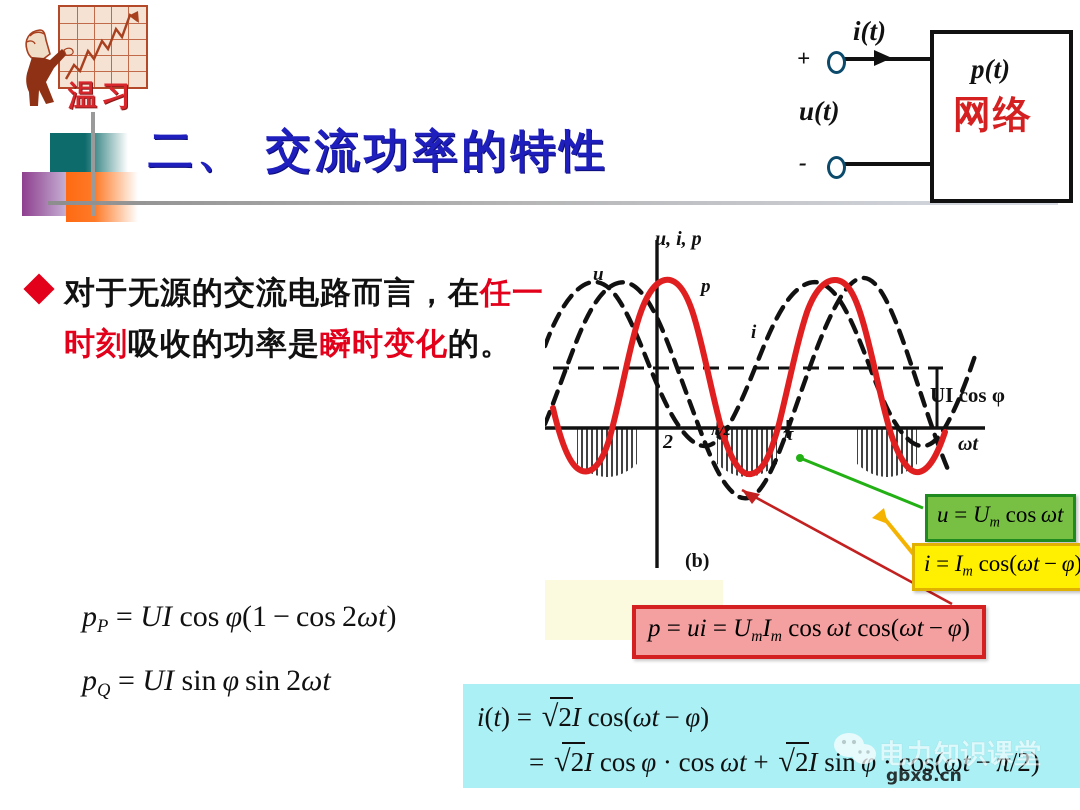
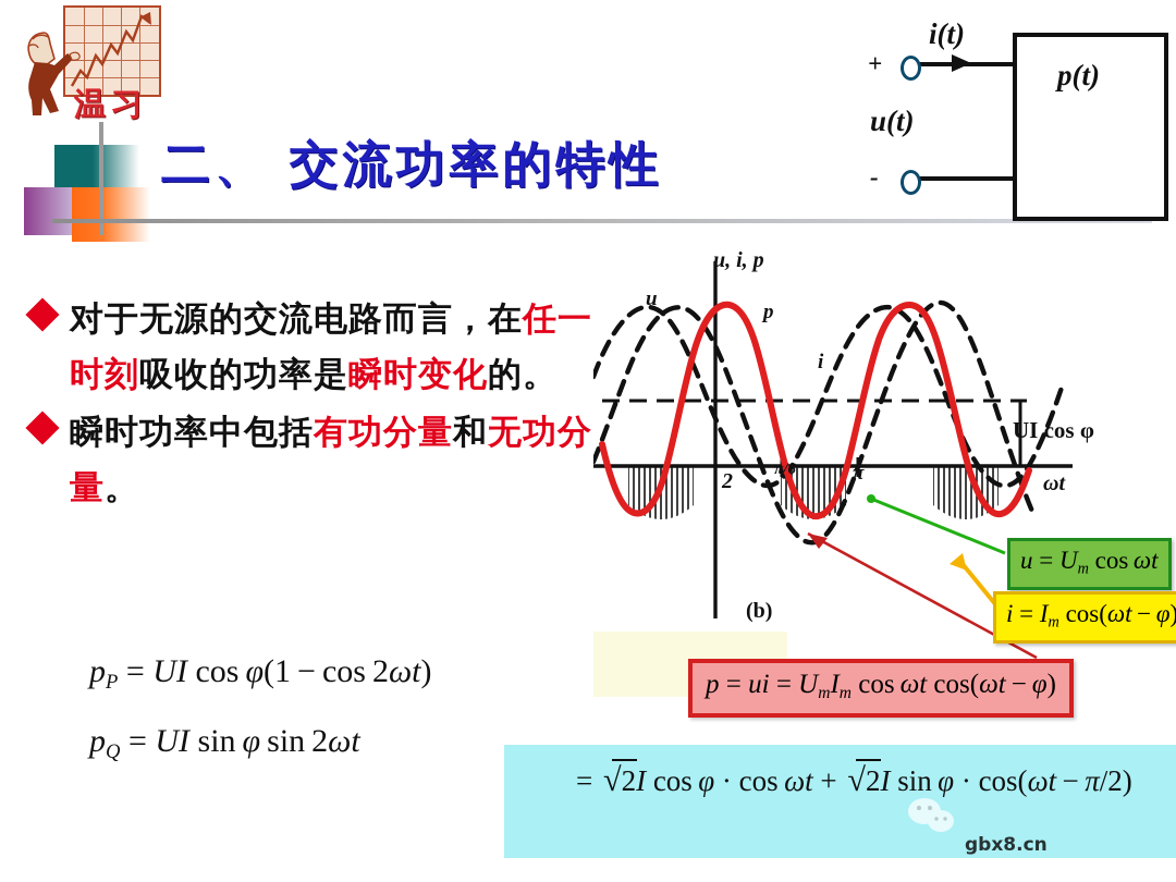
  温习
  二、 交流功率的特性
  +
  -
  i(t)
  u(t)
  p(t)
- 网络
  对于无源的交流电路而言，在任一时刻吸收的功率是瞬时变化的。
+ 瞬时功率中包括有功分量和无功分量。
  pP = UI cos φ(1 − cos 2ωt)
  pQ = UI sin φ sin 2ωt
  u, i, p
  u
  p
  i
  2
- π/2
+ π/6
  π
  UI cos φ
  ωt
  (b)
  u = Um cos ωt
  i = Im cos(ωt − φ)
  p = ui = UmIm cos ωt cos(ωt − φ)
- i(t) = √2I cos(ωt − φ)
  = √2I cos φ · cos ωt + √2I sin φ · cos(ωt − π/2)
- 电力知识课堂
  gbx8.cn
